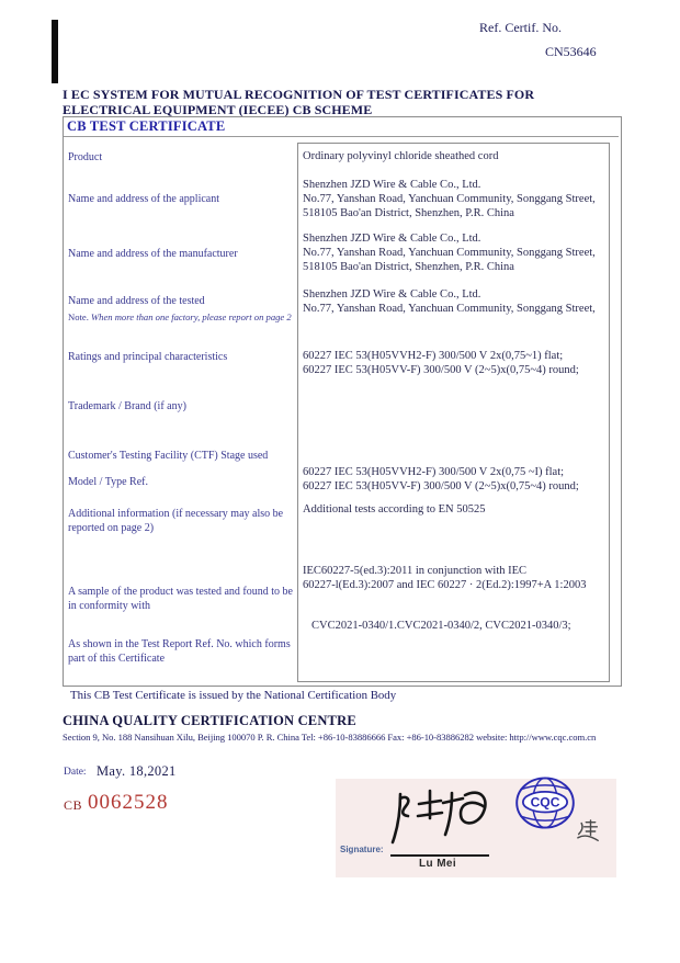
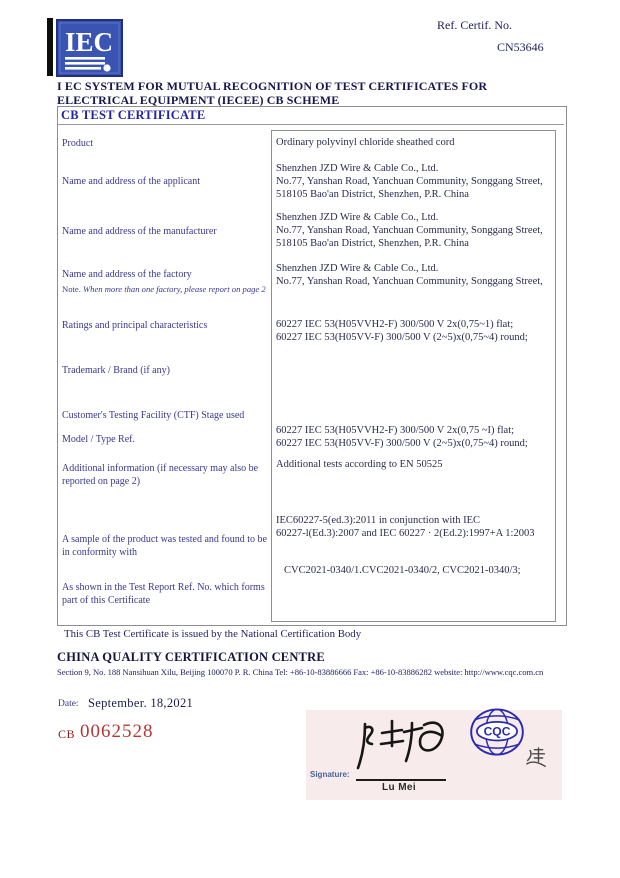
+ IEC
  Ref. Certif. No.
  CN53646
  I EC SYSTEM FOR MUTUAL RECOGNITION OF TEST CERTIFICATES FOR ELECTRICAL EQUIPMENT (IECEE) CB SCHEME
  CB TEST CERTIFICATE
  Product
  Name and address of the applicant
  Name and address of the manufacturer
- Name and address of the tested
+ Name and address of the factory
  Note. When more than one factory, please report on page 2
  Ratings and principal characteristics
  Trademark / Brand (if any)
  Customer's Testing Facility (CTF) Stage used
  Model / Type Ref.
  Additional information (if necessary may also be reported on page 2)
  A sample of the product was tested and found to be in conformity with
  As shown in the Test Report Ref. No. which forms part of this Certificate
  Ordinary polyvinyl chloride sheathed cord
  Shenzhen JZD Wire & Cable Co., Ltd.
  No.77, Yanshan Road, Yanchuan Community, Songgang Street,
  518105 Bao'an District, Shenzhen, P.R. China
  Shenzhen JZD Wire & Cable Co., Ltd.
  No.77, Yanshan Road, Yanchuan Community, Songgang Street,
  518105 Bao'an District, Shenzhen, P.R. China
  Shenzhen JZD Wire & Cable Co., Ltd.
  No.77, Yanshan Road, Yanchuan Community, Songgang Street,
  60227 IEC 53(H05VVH2-F) 300/500 V 2x(0,75~1) flat;
  60227 IEC 53(H05VV-F) 300/500 V (2~5)x(0,75~4) round;
  60227 IEC 53(H05VVH2-F) 300/500 V 2x(0,75 ~I) flat;
  60227 IEC 53(H05VV-F) 300/500 V (2~5)x(0,75~4) round;
  Additional tests according to EN 50525
  IEC60227-5(ed.3):2011 in conjunction with IEC
  60227-l(Ed.3):2007 and IEC 60227 · 2(Ed.2):1997+A 1:2003
  CVC2021-0340/1.CVC2021-0340/2, CVC2021-0340/3;
  This CB Test Certificate is issued by the National Certification Body
  CHINA QUALITY CERTIFICATION CENTRE
  Section 9, No. 188 Nansihuan Xilu, Beijing 100070 P. R. China Tel: +86-10-83886666 Fax: +86-10-83886282 website: http://www.cqc.com.cn
  Date:
- May. 18,2021
+ September. 18,2021
  CB
  0062528
  CQC
  Signature:
  Lu Mei
